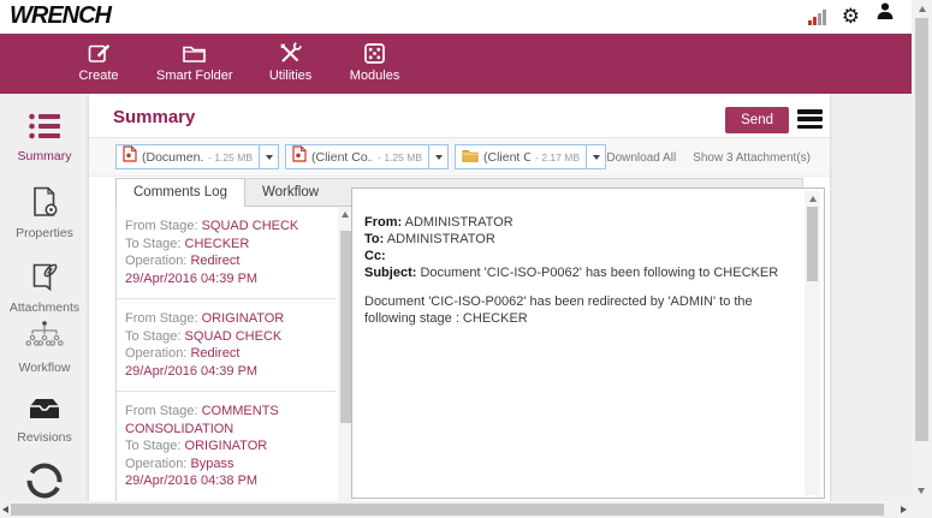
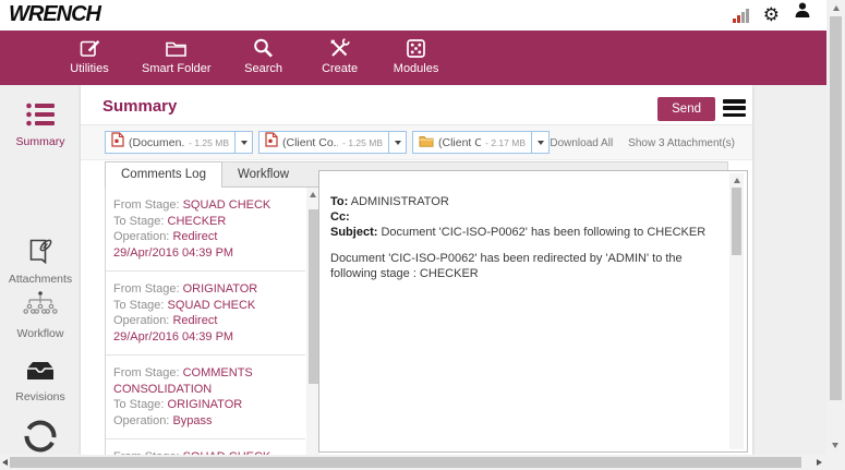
  WRENCH
  ⚙
- Create
+ Utilities
  Smart Folder
+ Search
- Utilities
+ Create
  Modules
  Summary
- Properties
  Attachments
  Workflow
  Revisions
  Summary
  Send
  (Documen.
  - 1.25 MB
  (Client Co..
  - 1.25 MB
  - 2.17 MB
  Download All
  Show 3 Attachment(s)
  Comments Log
  Workflow
  From Stage: SQUAD CHECK
  To Stage: CHECKER
  Operation: Redirect
  29/Apr/2016 04:39 PM
  From Stage: ORIGINATOR
  To Stage: SQUAD CHECK
  Operation: Redirect
  29/Apr/2016 04:39 PM
  From Stage: COMMENTS CONSOLIDATION
  To Stage: ORIGINATOR
  Operation: Bypass
- 29/Apr/2016 04:38 PM
- From: ADMINISTRATOR
  To: ADMINISTRATOR
  Cc:
  Subject: Document 'CIC-ISO-P0062' has been following to CHECKER
  Document 'CIC-ISO-P0062' has been redirected by 'ADMIN' to the following stage : CHECKER
